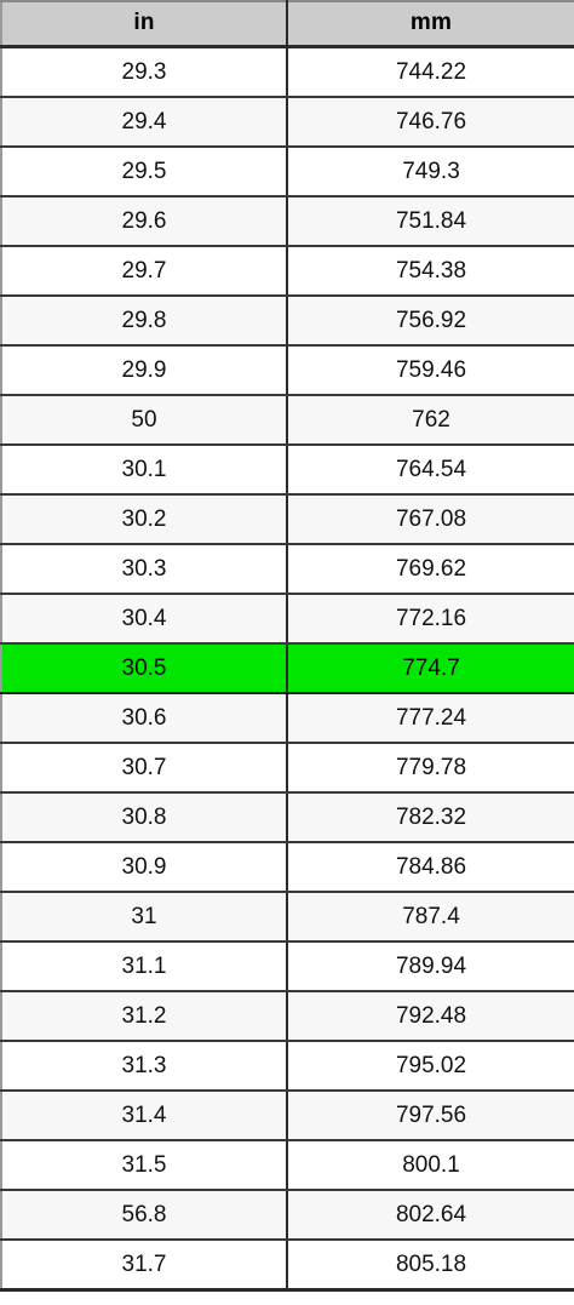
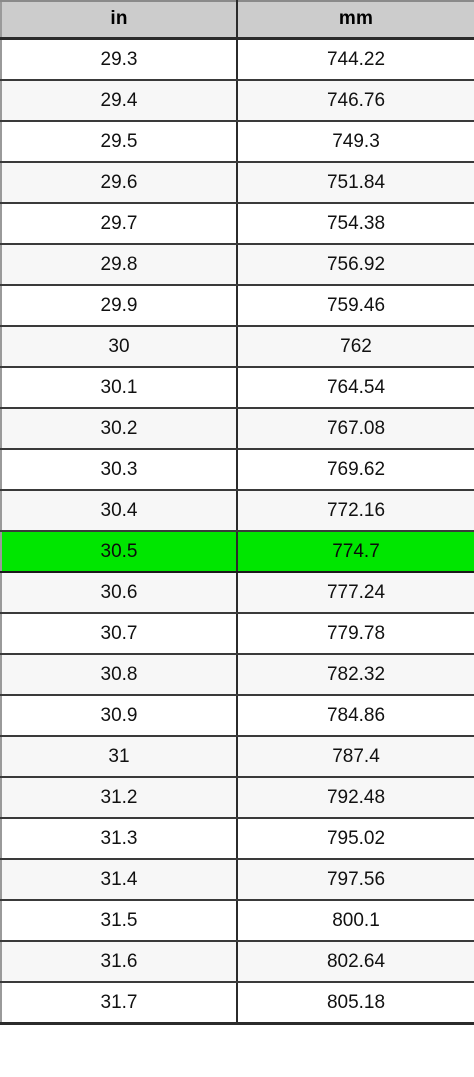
  in	mm
  29.3	744.22
  29.4	746.76
  29.5	749.3
  29.6	751.84
  29.7	754.38
  29.8	756.92
  29.9	759.46
- 50	762
+ 30	762
  30.1	764.54
  30.2	767.08
  30.3	769.62
  30.4	772.16
  30.5	774.7
  30.6	777.24
  30.7	779.78
  30.8	782.32
  30.9	784.86
  31	787.4
- 31.1	789.94
  31.2	792.48
  31.3	795.02
  31.4	797.56
  31.5	800.1
- 56.8	802.64
+ 31.6	802.64
  31.7	805.18
